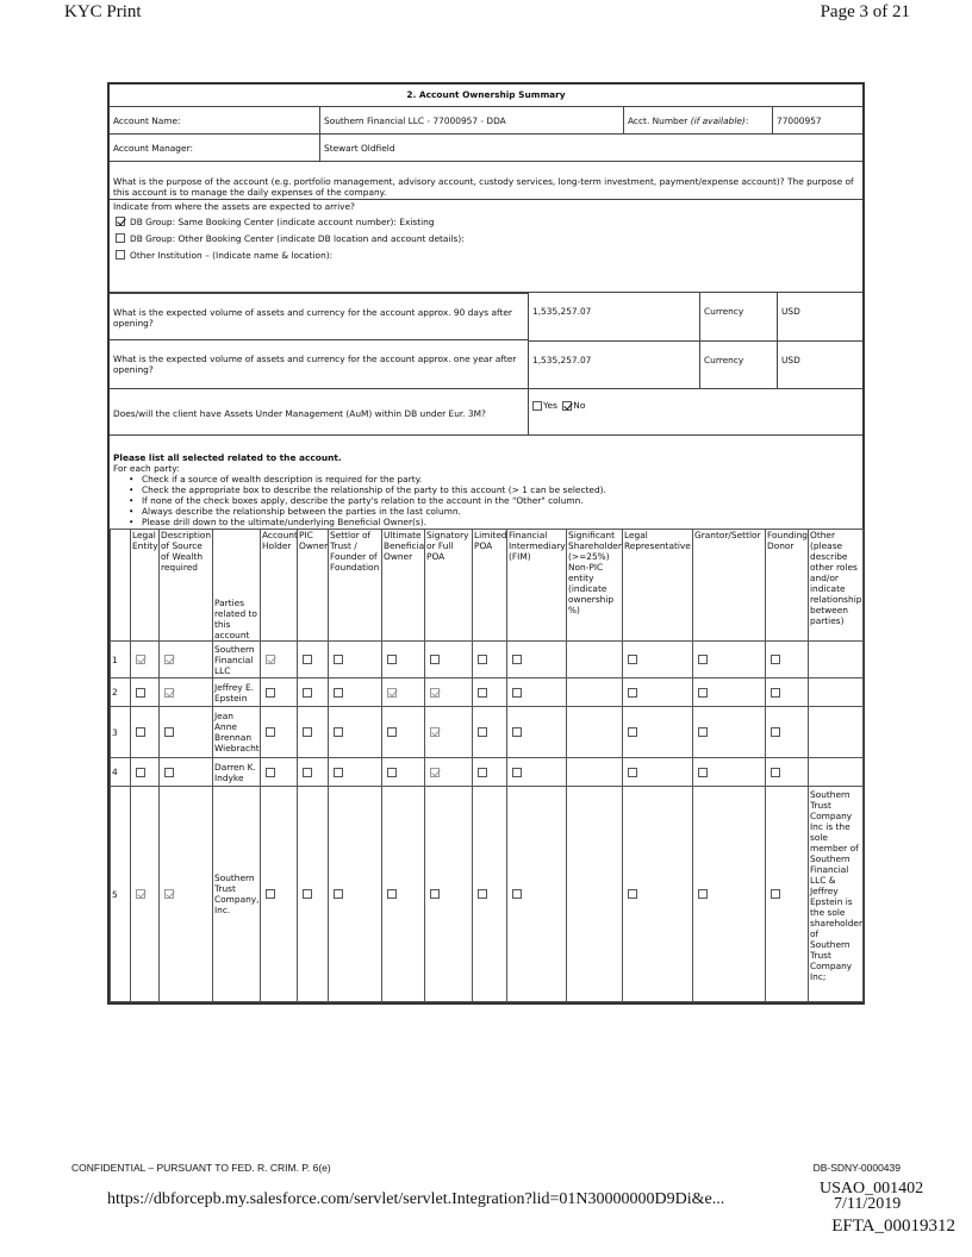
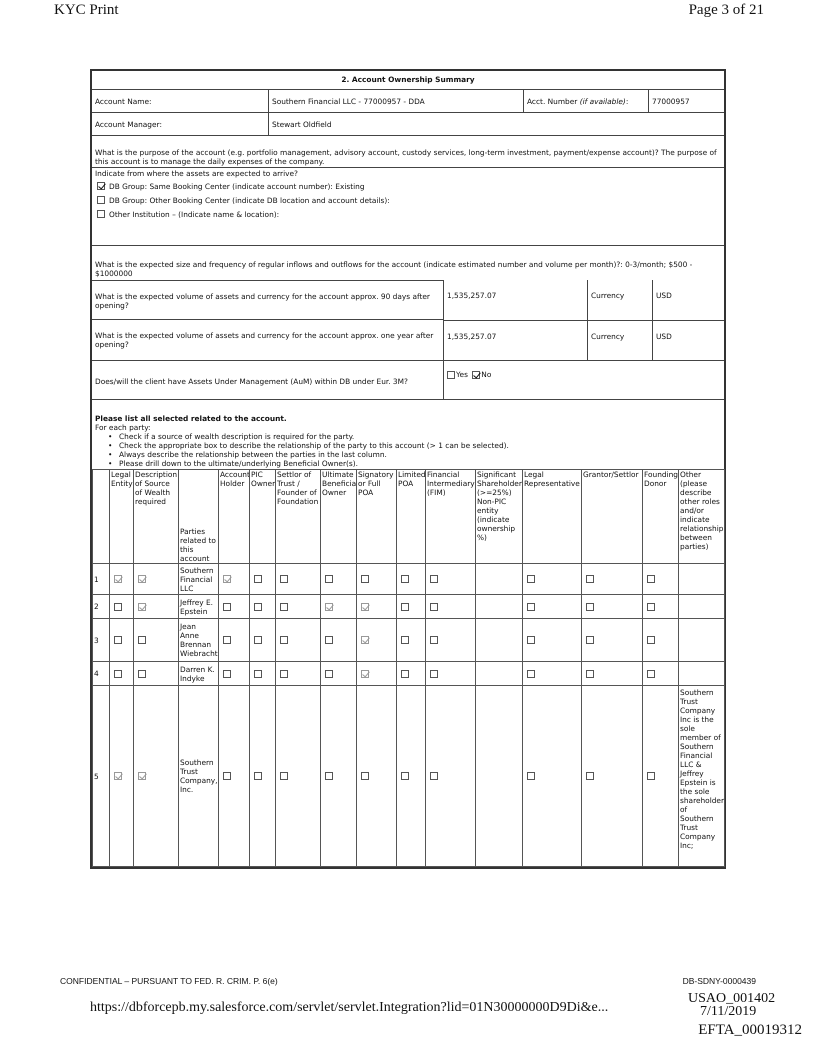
  KYC Print
  Page 3 of 21
  2. Account Ownership Summary
  Account Name:
  Southern Financial LLC - 77000957 - DDA
  Acct. Number (if available):
  77000957
  Account Manager:
  Stewart Oldfield
  What is the purpose of the account (e.g. portfolio management, advisory account, custody services, long-term investment, payment/expense account)? The purpose of this account is to manage the daily expenses of the company.
  Indicate from where the assets are expected to arrive?
  DB Group: Same Booking Center (indicate account number): Existing
  DB Group: Other Booking Center (indicate DB location and account details):
  Other Institution – (Indicate name & location):
+ What is the expected size and frequency of regular inflows and outflows for the account (indicate estimated number and volume per month)?: 0-3/month; $500 - $1000000
  What is the expected volume of assets and currency for the account approx. 90 days after opening?
  1,535,257.07
  Currency
  USD
  What is the expected volume of assets and currency for the account approx. one year after opening?
  1,535,257.07
  Currency
  USD
  Does/will the client have Assets Under Management (AuM) within DB under Eur. 3M?
  Yes No
  Please list all selected related to the account.
  For each party:
  Check if a source of wealth description is required for the party.
  Check the appropriate box to describe the relationship of the party to this account (> 1 can be selected).
- If none of the check boxes apply, describe the party's relation to the account in the "Other" column.
  Always describe the relationship between the parties in the last column.
  Please drill down to the ultimate/underlying Beneficial Owner(s).
  	Legal Entity	Description of Source of Wealth required	Parties related to this account	Account Holder	PIC Owner	Settlor of Trust / Founder of Foundation	Ultimate Beneficia Owner	Signatory or Full POA	Limited POA	Financial Intermediary (FIM)	Significant Shareholder (>=25%) Non-PIC entity (indicate ownership %)	Legal Representative	Grantor/Settlor	Founding Donor	Other (please describe other roles and/or indicate relationship between parties)
  1			Southern Financial LLC
  2			Jeffrey E. Epstein
  3			Jean Anne Brennan Wiebracht
  4			Darren K. Indyke
  5			Southern Trust Company, Inc.												Southern Trust Company Inc is the sole member of Southern Financial LLC & Jeffrey Epstein is the sole shareholder of Southern Trust Company Inc;
  CONFIDENTIAL – PURSUANT TO FED. R. CRIM. P. 6(e)
  DB-SDNY-0000439
  https://dbforcepb.my.salesforce.com/servlet/servlet.Integration?lid=01N30000000D9Di&e...
  USAO_001402
  7/11/2019
  EFTA_00019312
